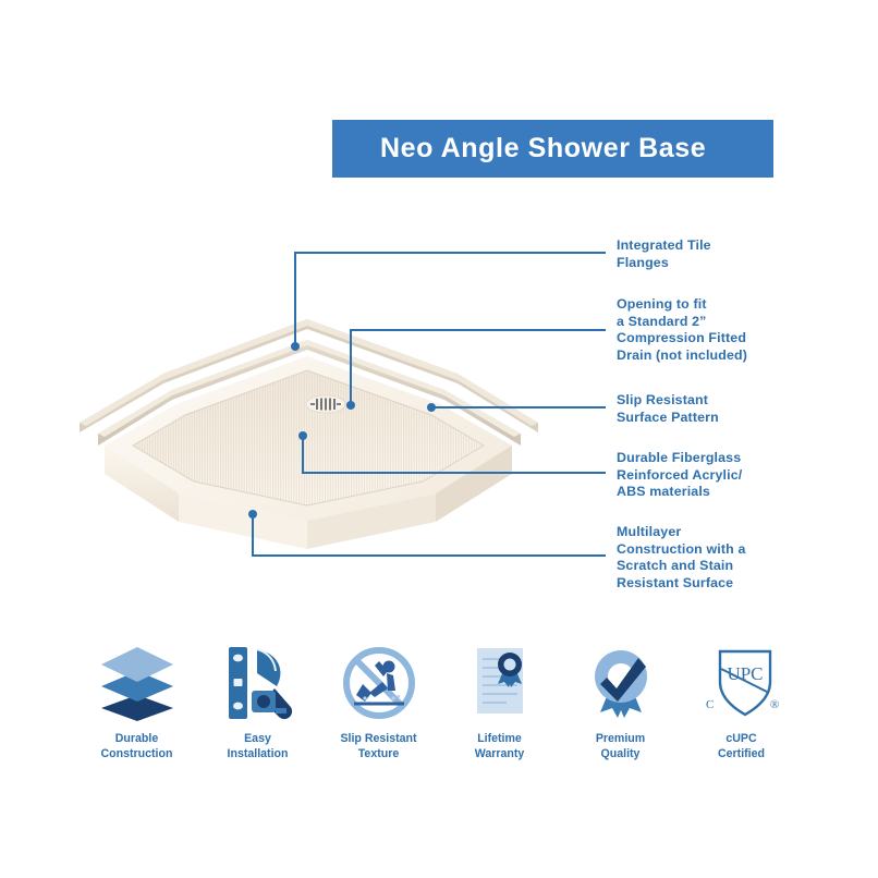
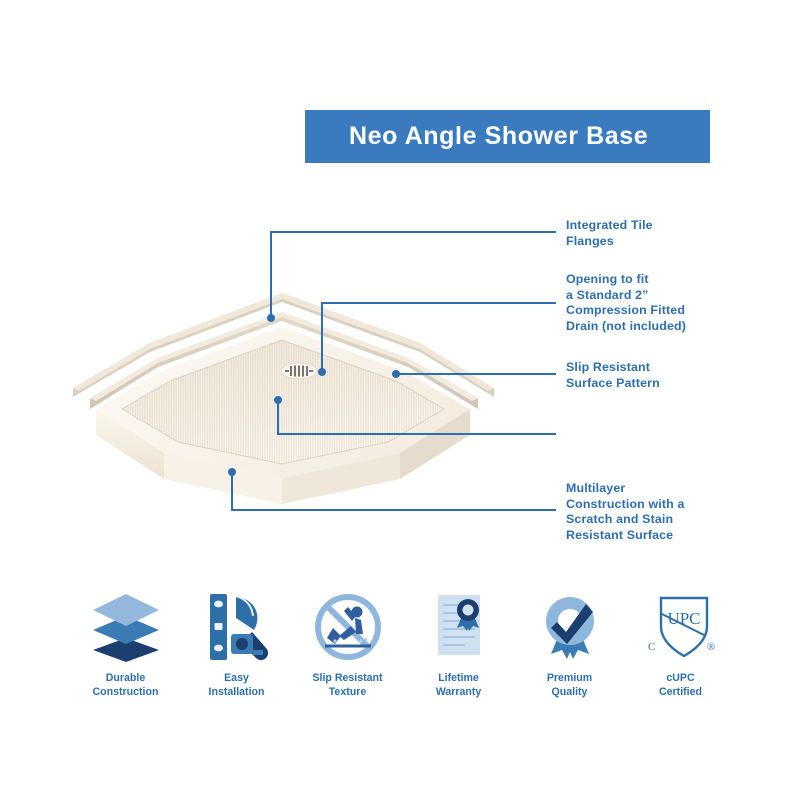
  Neo Angle Shower Base
  Integrated Tile
  Flanges
  Opening to fit
  a Standard 2”
  Compression Fitted
  Drain (not included)
  Slip Resistant
  Surface Pattern
- Durable Fiberglass
- Reinforced Acrylic/
- ABS materials
  Multilayer
  Construction with a
  Scratch and Stain
  Resistant Surface
  Durable
  Construction
  Easy
  Installation
  Slip Resistant
  Texture
  Lifetime
  Warranty
  Premium
  Quality
  UPC
  C
  ®
  cUPC
  Certified
